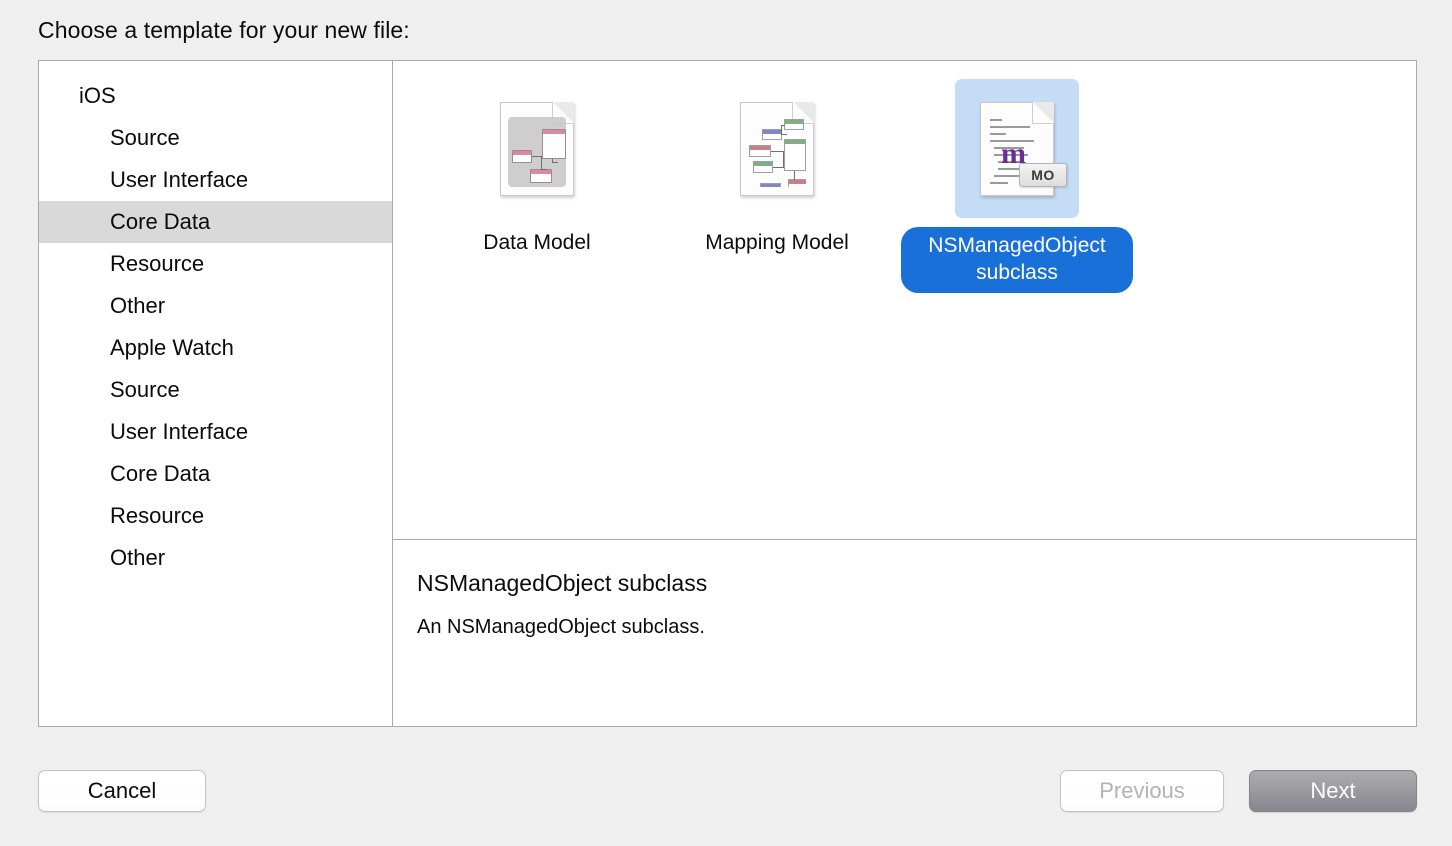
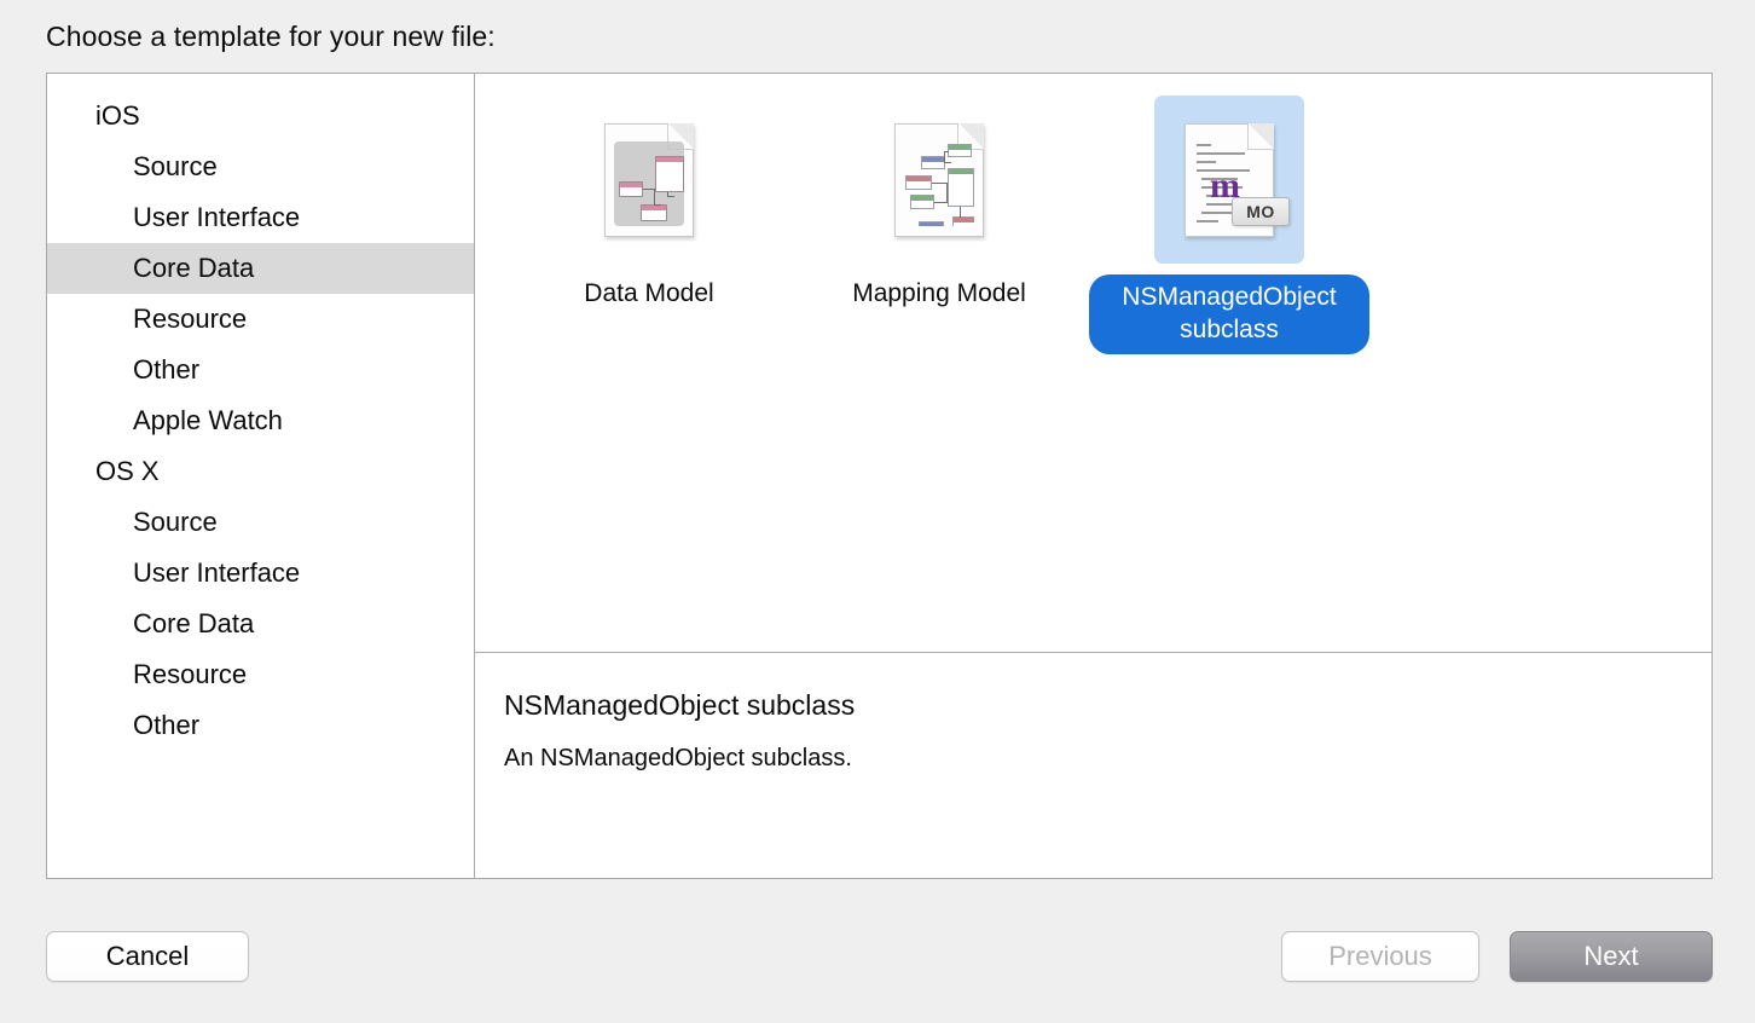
  Choose a template for your new file:
  iOS
  Source
  User Interface
  Core Data
  Resource
  Other
  Apple Watch
+ OS X
  Source
  User Interface
  Core Data
  Resource
  Other
  Data Model
  Mapping Model
  m
  MO
  NSManagedObject subclass
  NSManagedObject subclass
  An NSManagedObject subclass.
  Cancel
  Previous
  Next
